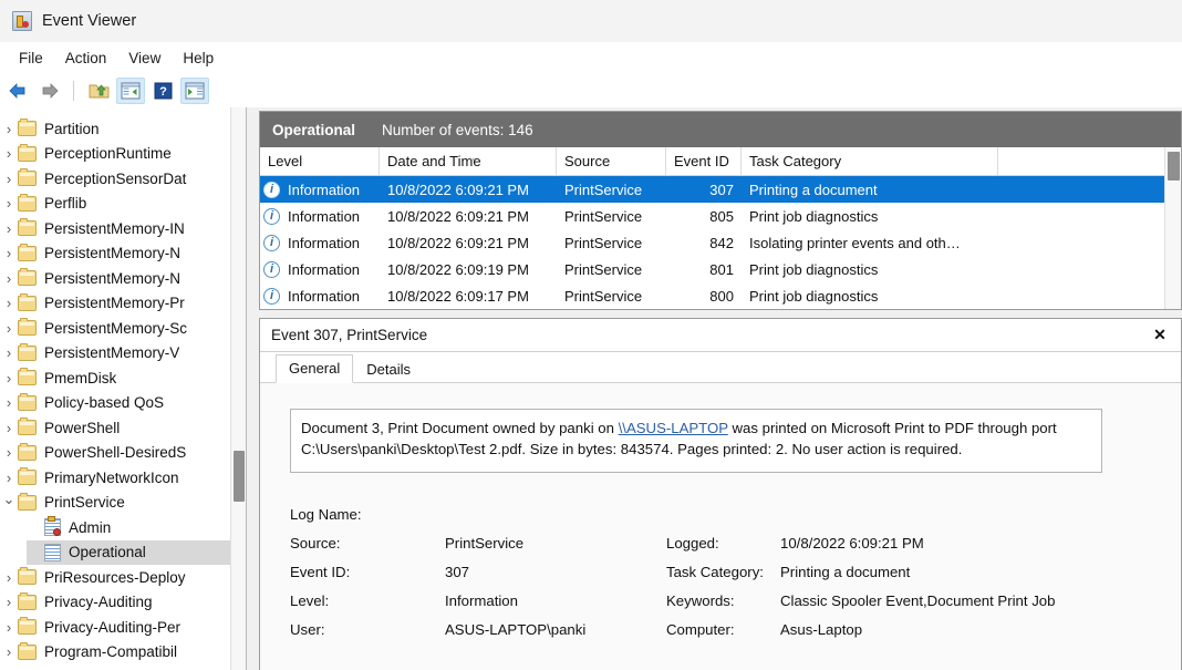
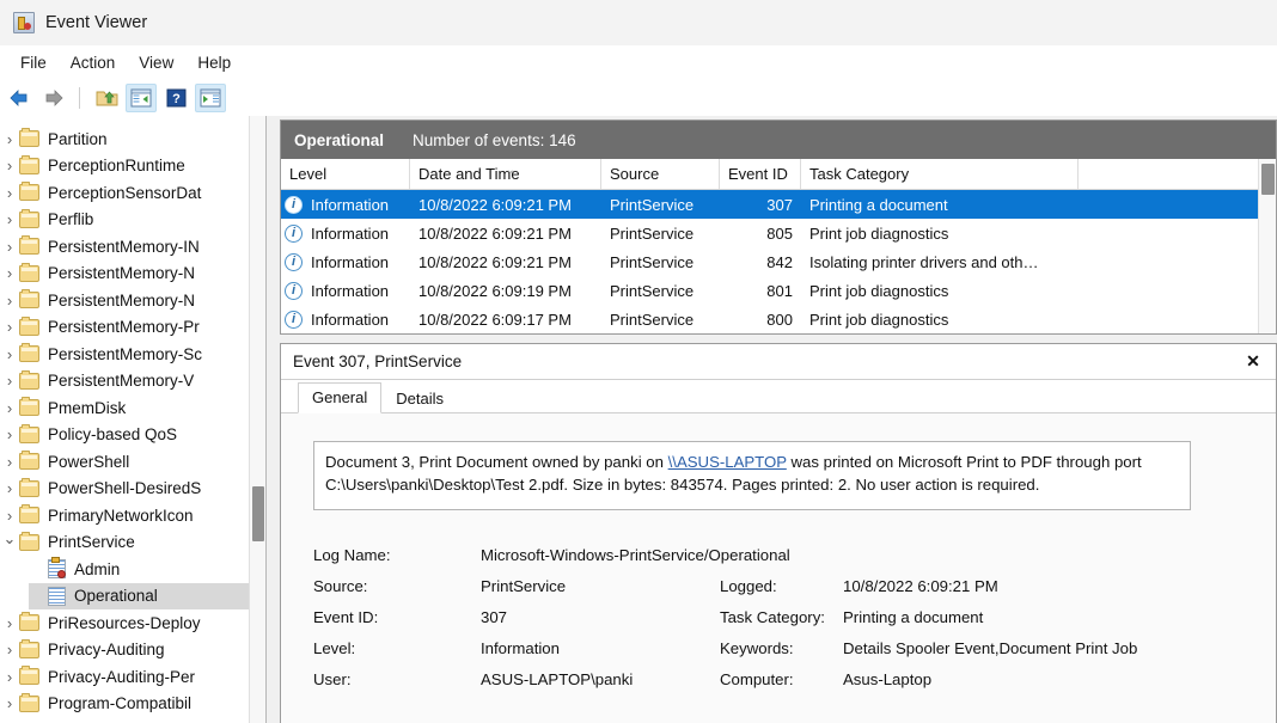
  Event Viewer
  File
  Action
  View
  Help
  ?
  Partition
  PerceptionRuntime
  PerceptionSensorDat
  Perflib
  PersistentMemory-IN
  PersistentMemory-N
  PersistentMemory-N
  PersistentMemory-Pr
  PersistentMemory-Sc
  PersistentMemory-V
  PmemDisk
  Policy-based QoS
  PowerShell
  PowerShell-DesiredS
  PrimaryNetworkIcon
  PrintService
  Admin
  Operational
  PriResources-Deploy
  Privacy-Auditing
  Privacy-Auditing-Per
  Program-Compatibil
  Operational
  Number of events: 146
  Level
  Date and Time
  ⌄
  Source
  Event ID
  Task Category
  i
  Information
  10/8/2022 6:09:21 PM
  PrintService
  307
  Printing a document
  i
  Information
  10/8/2022 6:09:21 PM
  PrintService
  805
  Print job diagnostics
  i
  Information
  10/8/2022 6:09:21 PM
  PrintService
  842
- Isolating printer events and oth…
+ Isolating printer drivers and oth…
  i
  Information
  10/8/2022 6:09:19 PM
  PrintService
  801
  Print job diagnostics
  i
  Information
  10/8/2022 6:09:17 PM
  PrintService
  800
  Print job diagnostics
  Event 307, PrintService
  ✕
  General
  Details
  Document 3, Print Document owned by panki on \\ASUS-LAPTOP was printed on Microsoft Print to PDF through port C:\Users\panki\Desktop\Test 2.pdf. Size in bytes: 843574. Pages printed: 2. No user action is required.
  Log Name:
+ Microsoft-Windows-PrintService/Operational
  Source:
  PrintService
  Logged:
  10/8/2022 6:09:21 PM
  Event ID:
  307
  Task Category:
  Printing a document
  Level:
  Information
  Keywords:
- Classic Spooler Event,Document Print Job
+ Details Spooler Event,Document Print Job
  User:
  ASUS-LAPTOP\panki
  Computer:
  Asus-Laptop
